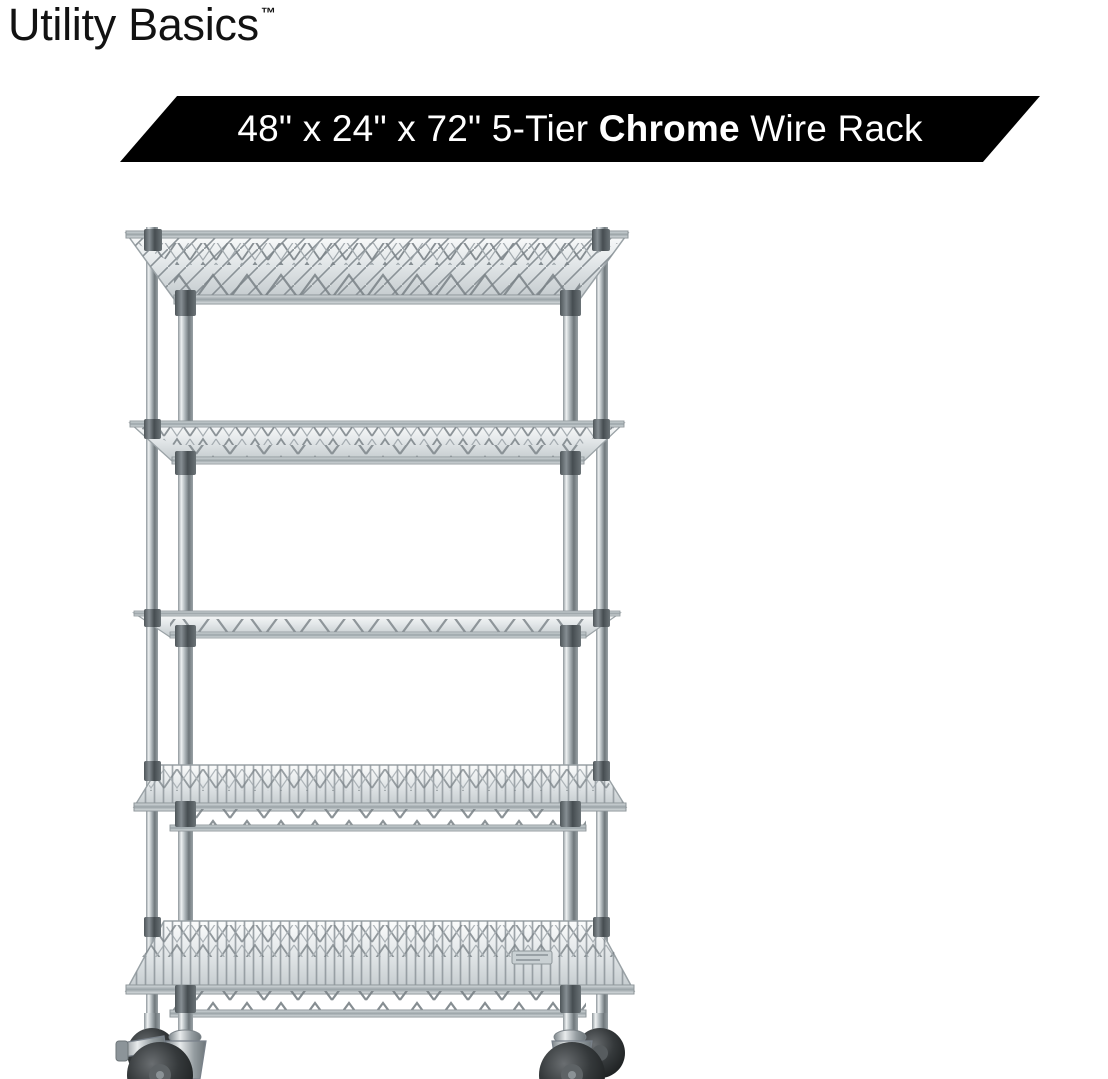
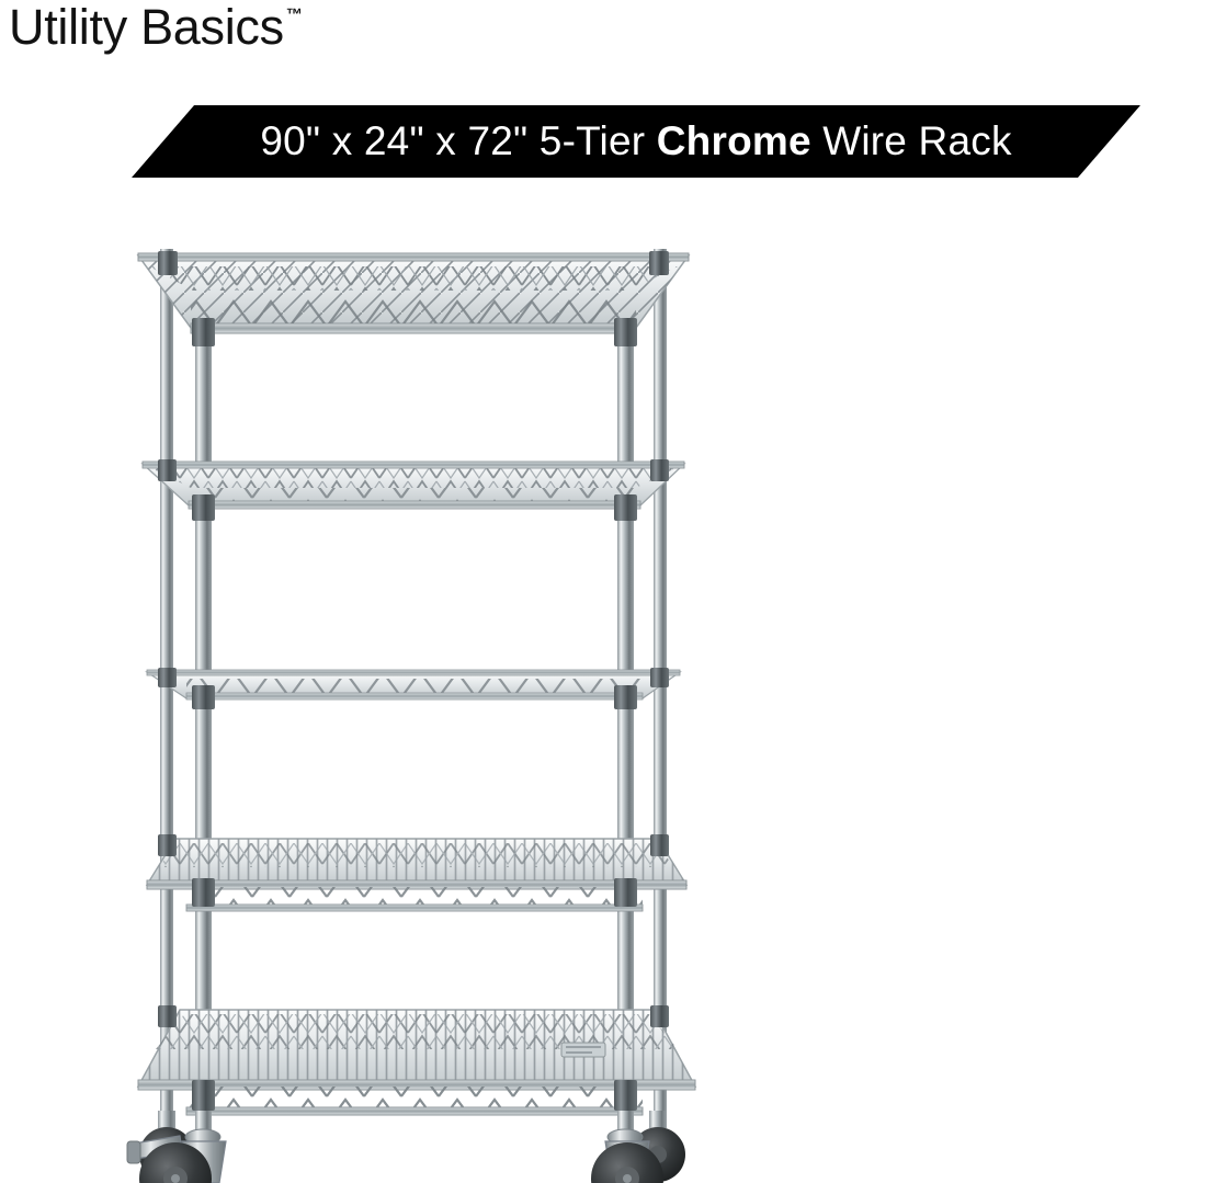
  Utility Basics
  ™
- 48" x 24" x 72" 5-Tier
+ 90" x 24" x 72" 5-Tier
  Chrome
  Wire Rack
